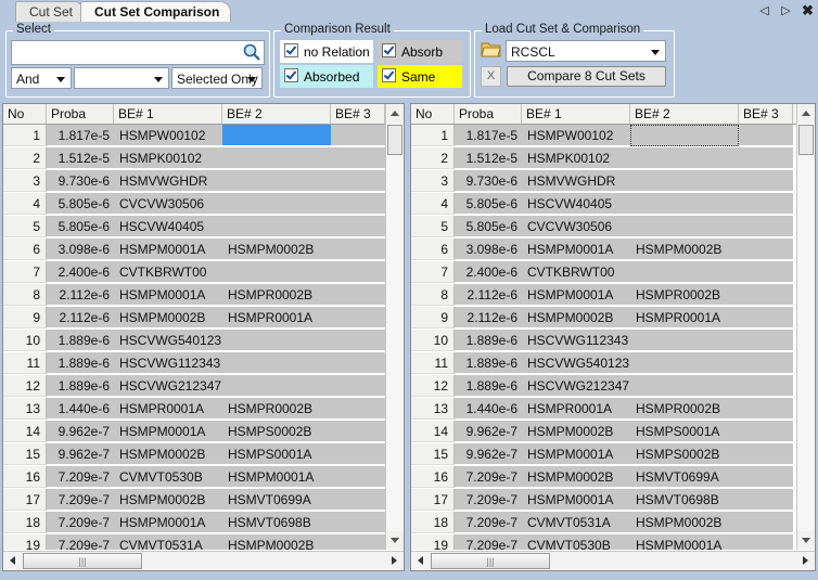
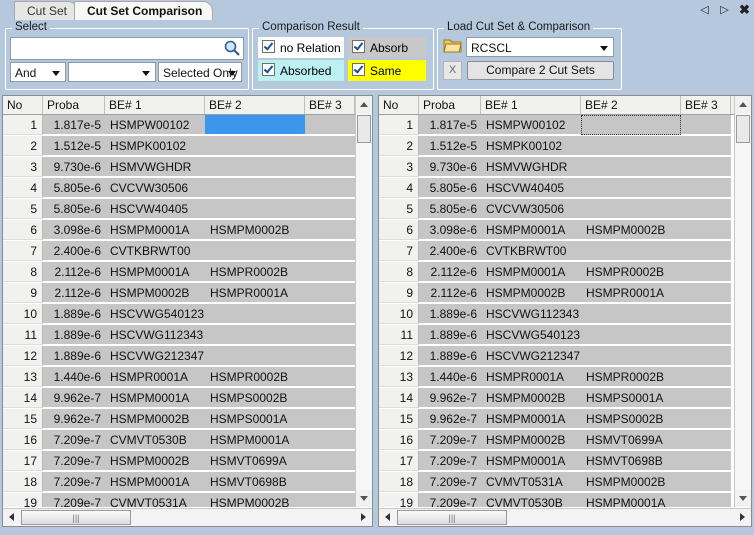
  Cut Set
  Cut Set Comparison
  ◁
  ▷
  ✖
  Select
  And
  Selected Only
  Comparison Result
  no Relation
  Absorb
  Absorbed
  Same
  Load Cut Set & Comparison
  RCSCL
  X
- Compare 8 Cut Sets
+ Compare 2 Cut Sets
  No
  Proba
  BE# 1
  BE# 2
  BE# 3
  1
  1.817e-5
  HSMPW00102
  2
  1.512e-5
  HSMPK00102
  3
  9.730e-6
  HSMVWGHDR
  4
  5.805e-6
  CVCVW30506
  5
  5.805e-6
  HSCVW40405
  6
  3.098e-6
  HSMPM0001A
  HSMPM0002B
  7
  2.400e-6
  CVTKBRWT00
  8
  2.112e-6
  HSMPM0001A
  HSMPR0002B
  9
  2.112e-6
  HSMPM0002B
  HSMPR0001A
  10
  1.889e-6
  HSCVWG540123
  11
  1.889e-6
  HSCVWG112343
  12
  1.889e-6
  HSCVWG212347
  13
  1.440e-6
  HSMPR0001A
  HSMPR0002B
  14
  9.962e-7
  HSMPM0001A
  HSMPS0002B
  15
  9.962e-7
  HSMPM0002B
  HSMPS0001A
  16
  7.209e-7
  CVMVT0530B
  HSMPM0001A
  17
  7.209e-7
  HSMPM0002B
  HSMVT0699A
  18
  7.209e-7
  HSMPM0001A
  HSMVT0698B
  19
  7.209e-7
  CVMVT0531A
  HSMPM0002B
  |||
  No
  Proba
  BE# 1
  BE# 2
  BE# 3
  1
  1.817e-5
  HSMPW00102
  2
  1.512e-5
  HSMPK00102
  3
  9.730e-6
  HSMVWGHDR
  4
  5.805e-6
  HSCVW40405
  5
  5.805e-6
  CVCVW30506
  6
  3.098e-6
  HSMPM0001A
  HSMPM0002B
  7
  2.400e-6
  CVTKBRWT00
  8
  2.112e-6
  HSMPM0001A
  HSMPR0002B
  9
  2.112e-6
  HSMPM0002B
  HSMPR0001A
  10
  1.889e-6
  HSCVWG112343
  11
  1.889e-6
  HSCVWG540123
  12
  1.889e-6
  HSCVWG212347
  13
  1.440e-6
  HSMPR0001A
  HSMPR0002B
  14
  9.962e-7
  HSMPM0002B
  HSMPS0001A
  15
  9.962e-7
  HSMPM0001A
  HSMPS0002B
  16
  7.209e-7
  HSMPM0002B
  HSMVT0699A
  17
  7.209e-7
  HSMPM0001A
  HSMVT0698B
  18
  7.209e-7
  CVMVT0531A
  HSMPM0002B
  19
  7.209e-7
  CVMVT0530B
  HSMPM0001A
  |||
